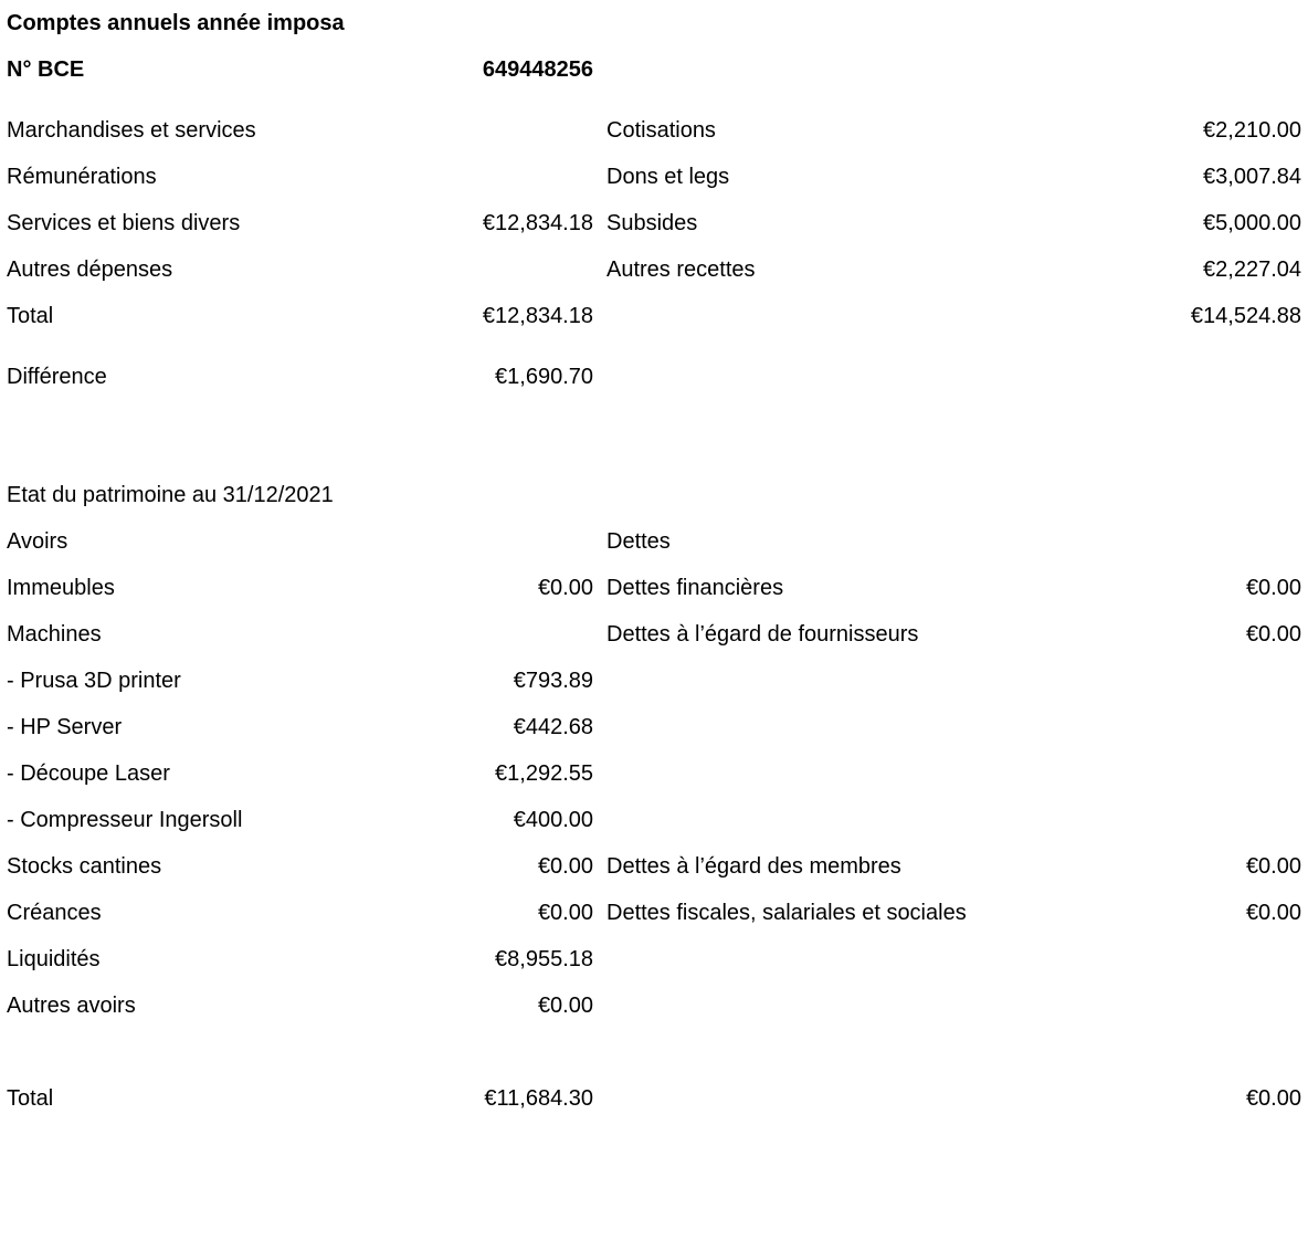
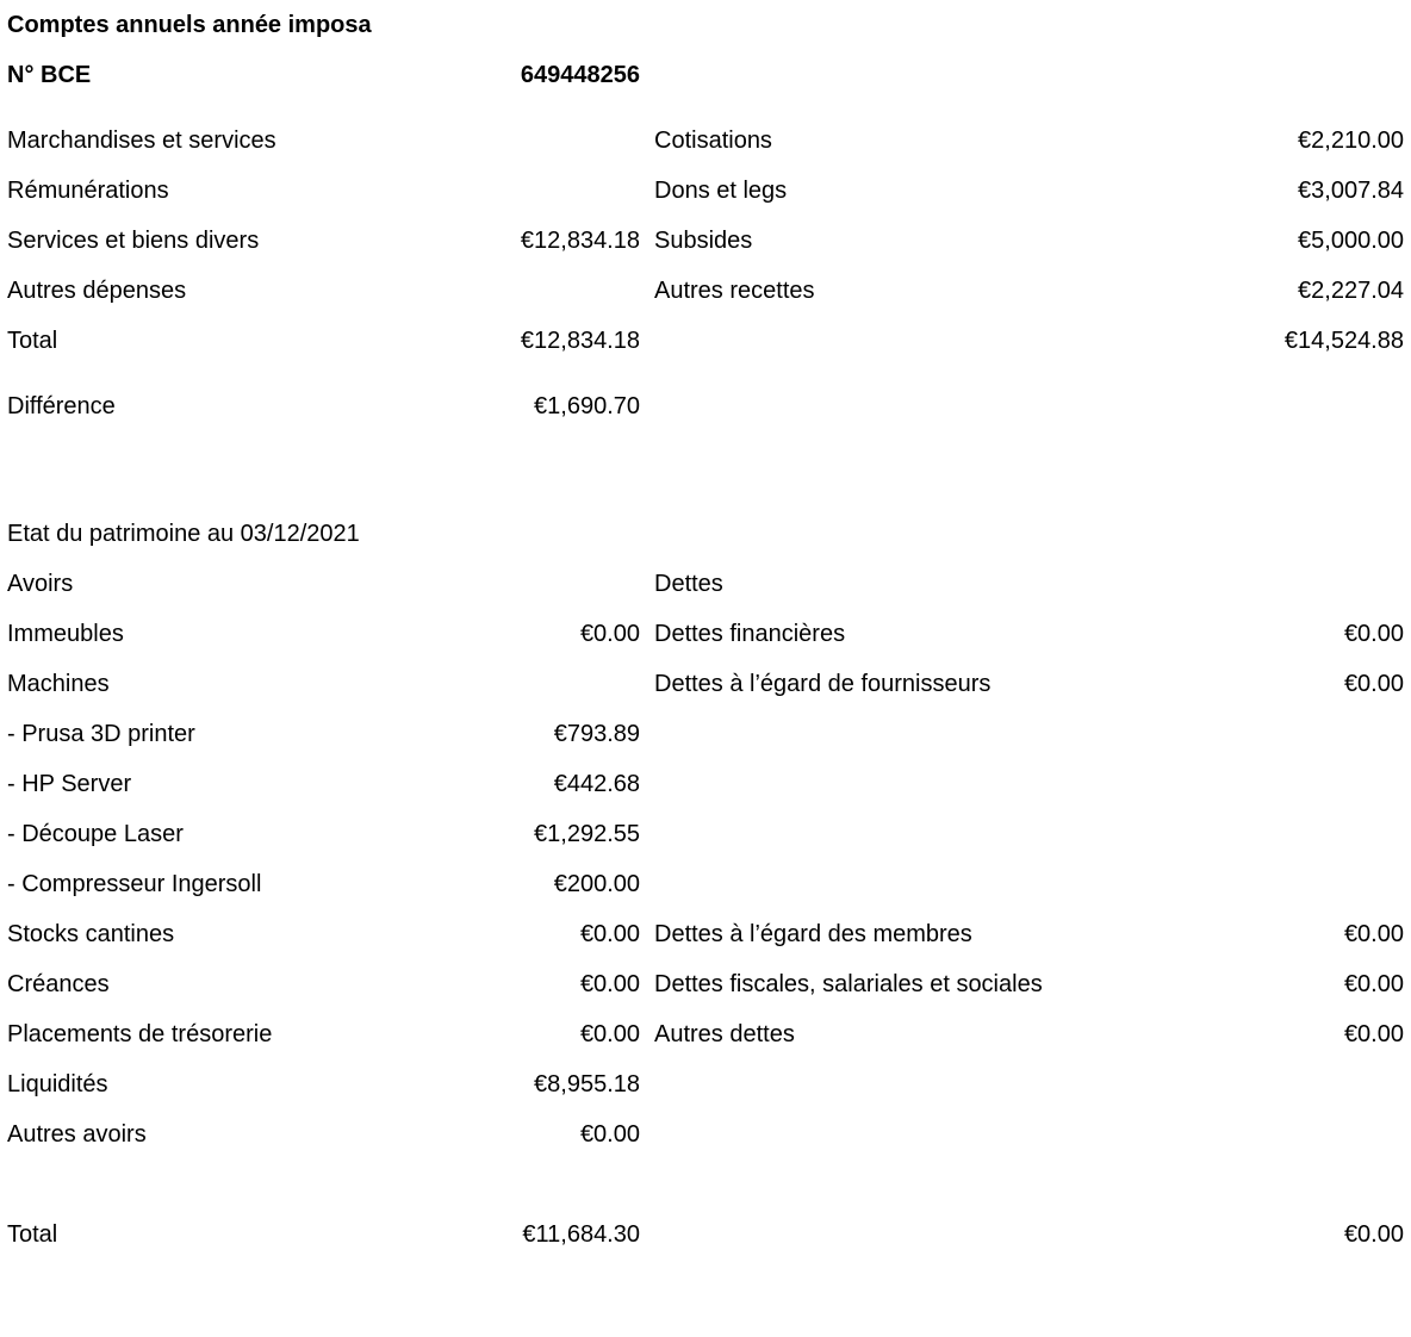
  Comptes annuels année imposa
  N° BCE	649448256
  Marchandises et services		Cotisations	€2,210.00
  Rémunérations		Dons et legs	€3,007.84
  Services et biens divers	€12,834.18	Subsides	€5,000.00
  Autres dépenses		Autres recettes	€2,227.04
  Total	€12,834.18		€14,524.88
  Différence	€1,690.70
- Etat du patrimoine au 31/12/2021
+ Etat du patrimoine au 03/12/2021
  Avoirs		Dettes
  Immeubles	€0.00	Dettes financières	€0.00
  Machines		Dettes à l’égard de fournisseurs	€0.00
  - Prusa 3D printer	€793.89
  - HP Server	€442.68
  - Découpe Laser	€1,292.55
- - Compresseur Ingersoll	€400.00
+ - Compresseur Ingersoll	€200.00
  Stocks cantines	€0.00	Dettes à l’égard des membres	€0.00
  Créances	€0.00	Dettes fiscales, salariales et sociales	€0.00
+ Placements de trésorerie	€0.00	Autres dettes	€0.00
  Liquidités	€8,955.18
  Autres avoirs	€0.00
  Total	€11,684.30		€0.00
